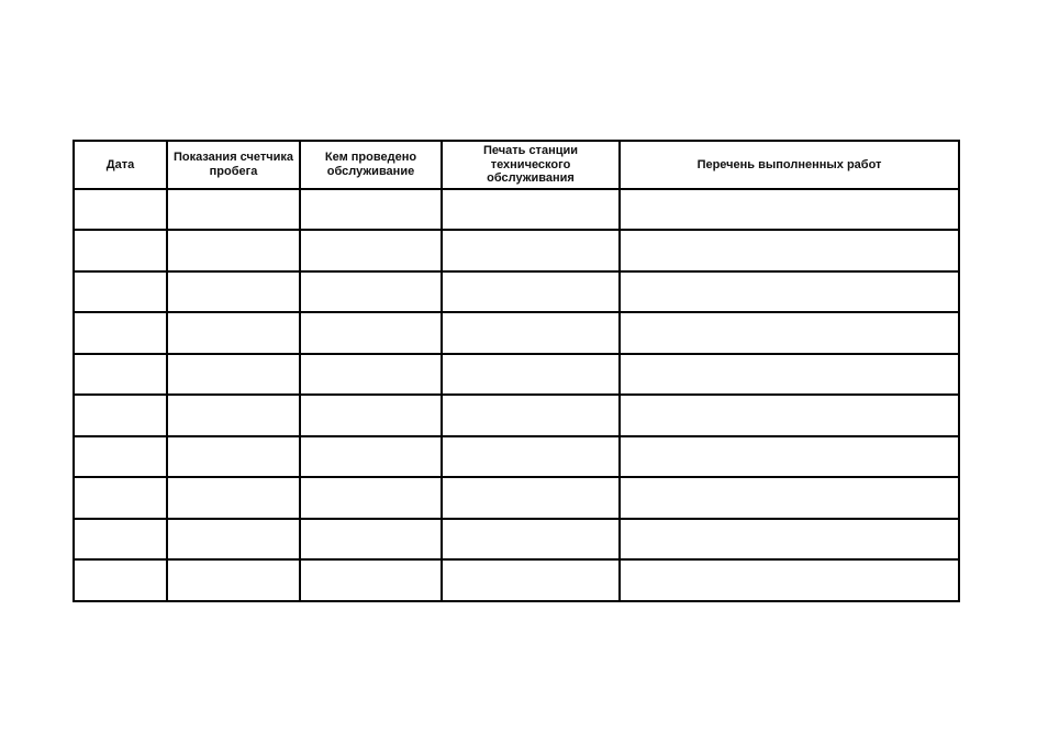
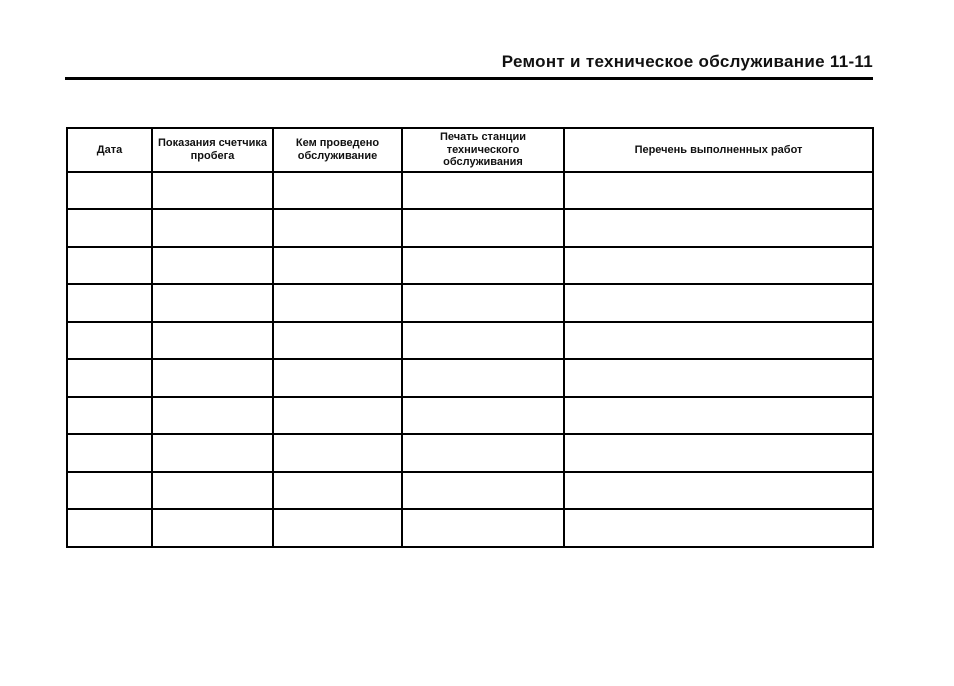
+ Ремонт и техническое обслуживание 11-11
  Дата	Показания счетчика пробега	Кем проведено обслуживание	Печать станции технического обслуживания	Перечень выполненных работ
